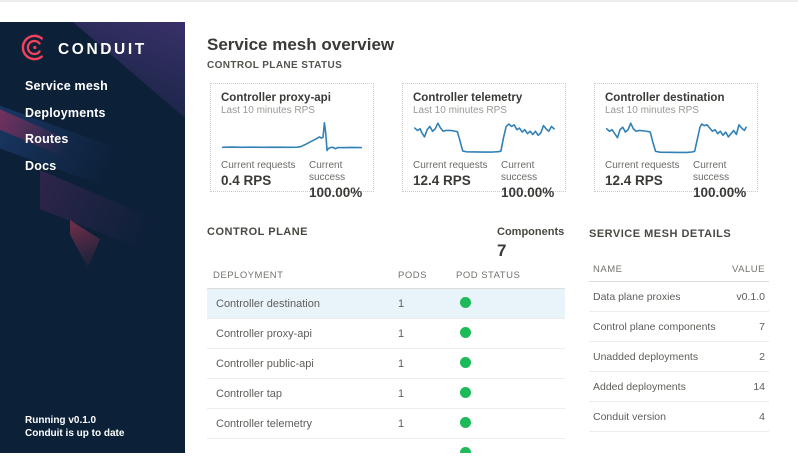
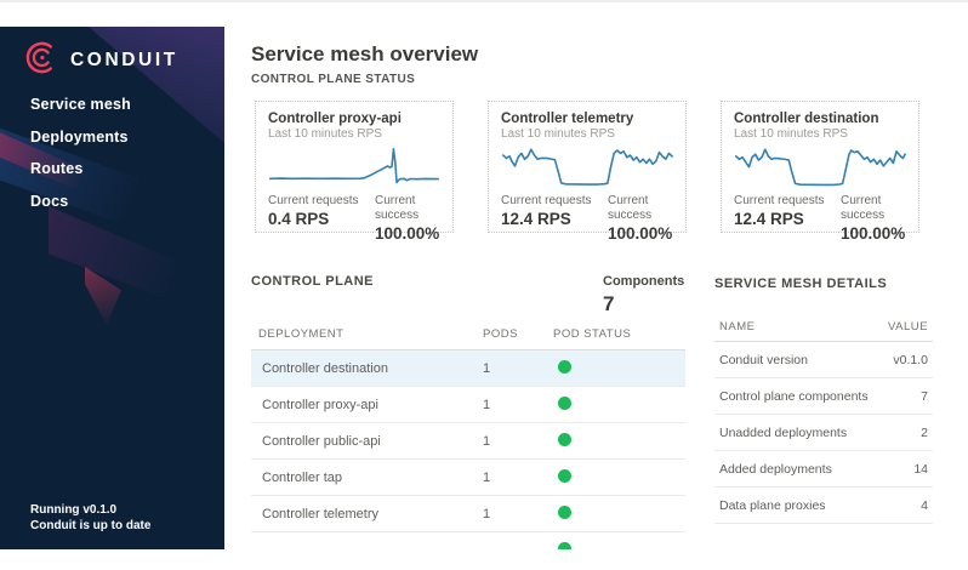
  CONDUIT
  Service mesh
  Deployments
  Routes
  Docs
  Running v0.1.0
  Conduit is up to date
  Service mesh overview
  CONTROL PLANE STATUS
  Controller proxy-api
  Last 10 minutes RPS
  Current requests
  0.4 RPS
  Current success
  100.00%
  Controller telemetry
  Last 10 minutes RPS
  Current requests
  12.4 RPS
  Current success
  100.00%
  Controller destination
  Last 10 minutes RPS
  Current requests
  12.4 RPS
  Current success
  100.00%
  CONTROL PLANE
  Components
  7
  DEPLOYMENT
  PODS
  POD STATUS
  Controller destination
  1
  Controller proxy-api
  1
  Controller public-api
  1
  Controller tap
  1
  Controller telemetry
  1
  SERVICE MESH DETAILS
  NAME
  VALUE
- Data plane proxies
+ Conduit version
  v0.1.0
  Control plane components
  7
  Unadded deployments
  2
  Added deployments
  14
- Conduit version
+ Data plane proxies
  4
